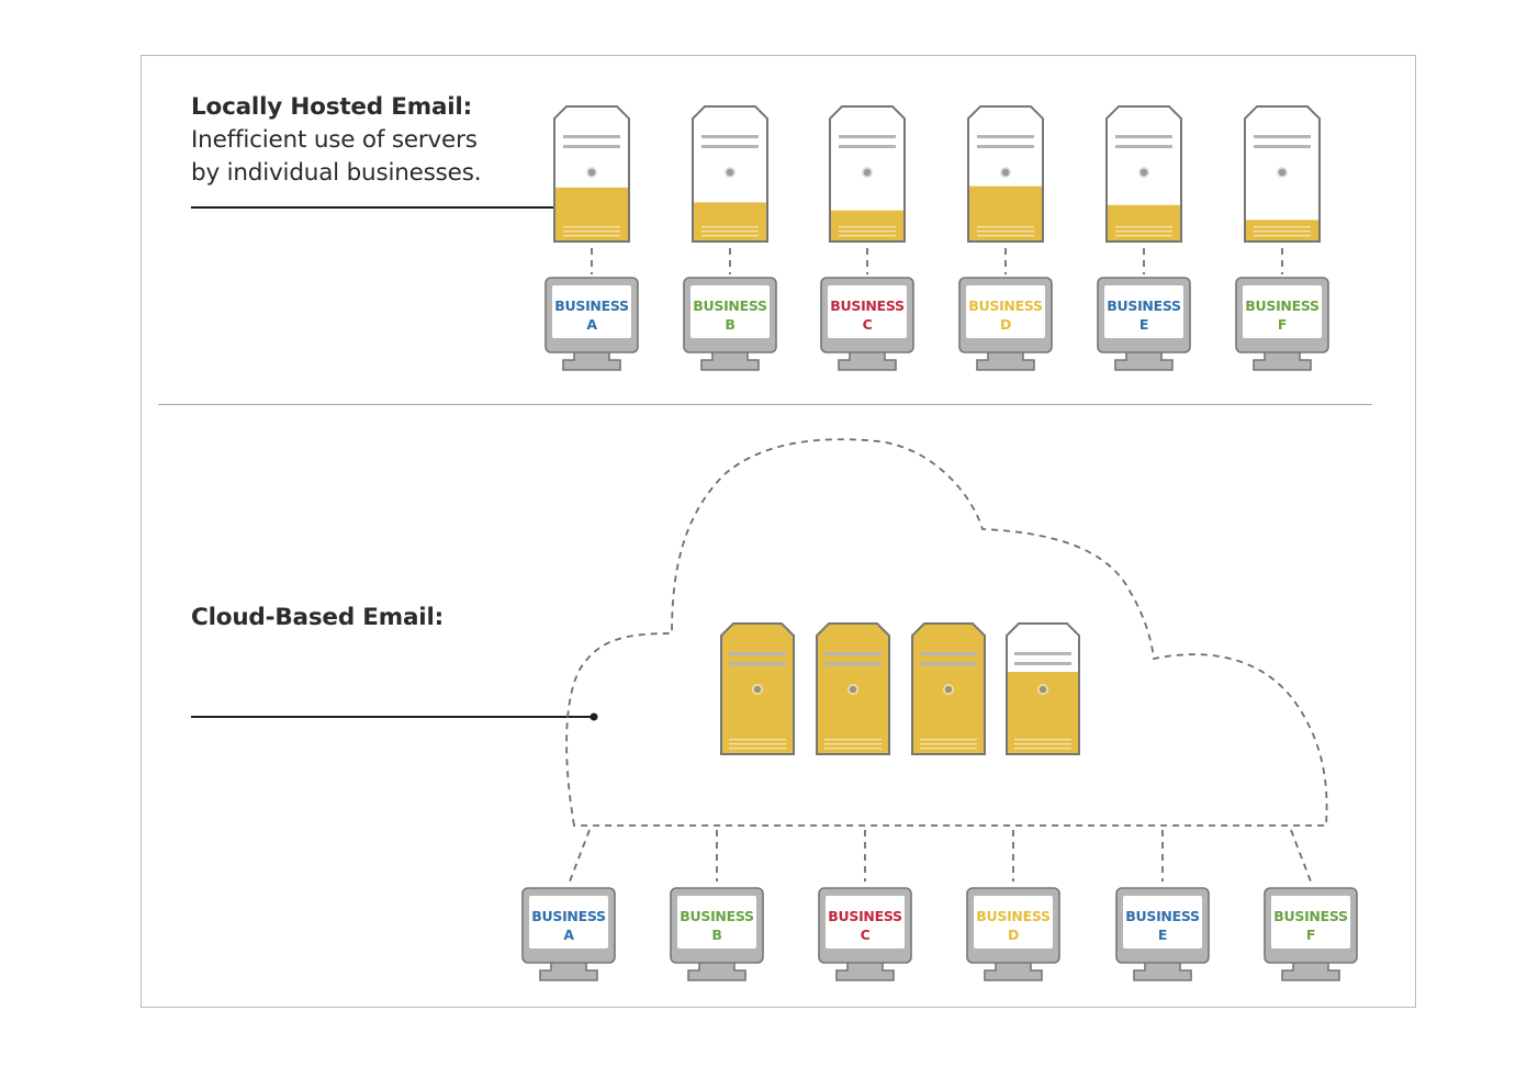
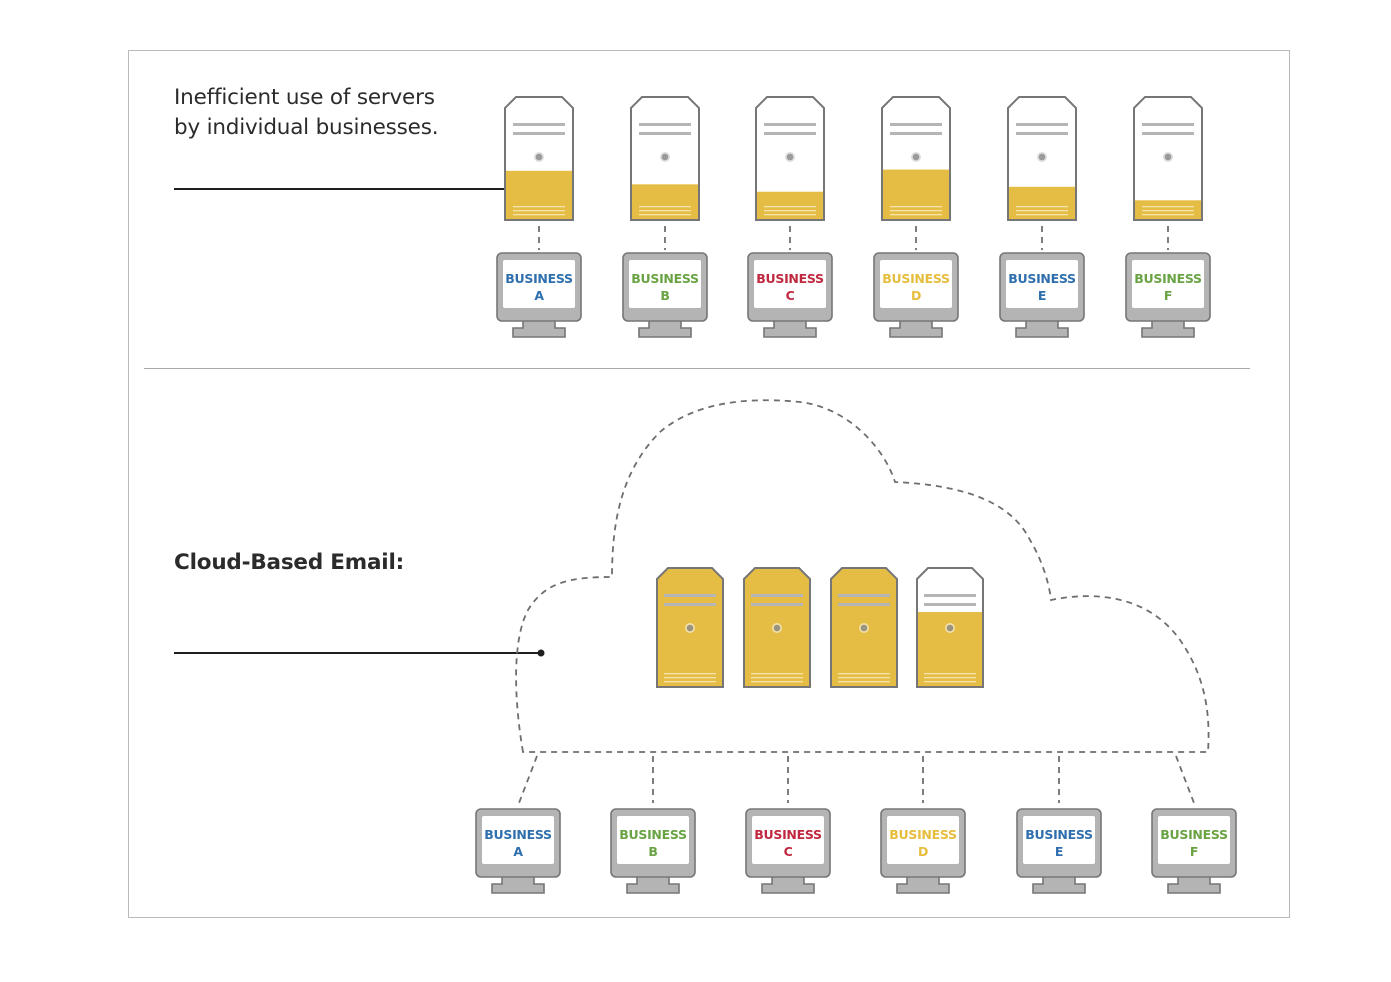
- Locally Hosted Email:
  Inefficient use of servers
  by individual businesses.
  Cloud-Based Email:
  BUSINESS
  A
  BUSINESS
  B
  BUSINESS
  C
  BUSINESS
  D
  BUSINESS
  E
  BUSINESS
  F
  BUSINESS
  A
  BUSINESS
  B
  BUSINESS
  C
  BUSINESS
  D
  BUSINESS
  E
  BUSINESS
  F
